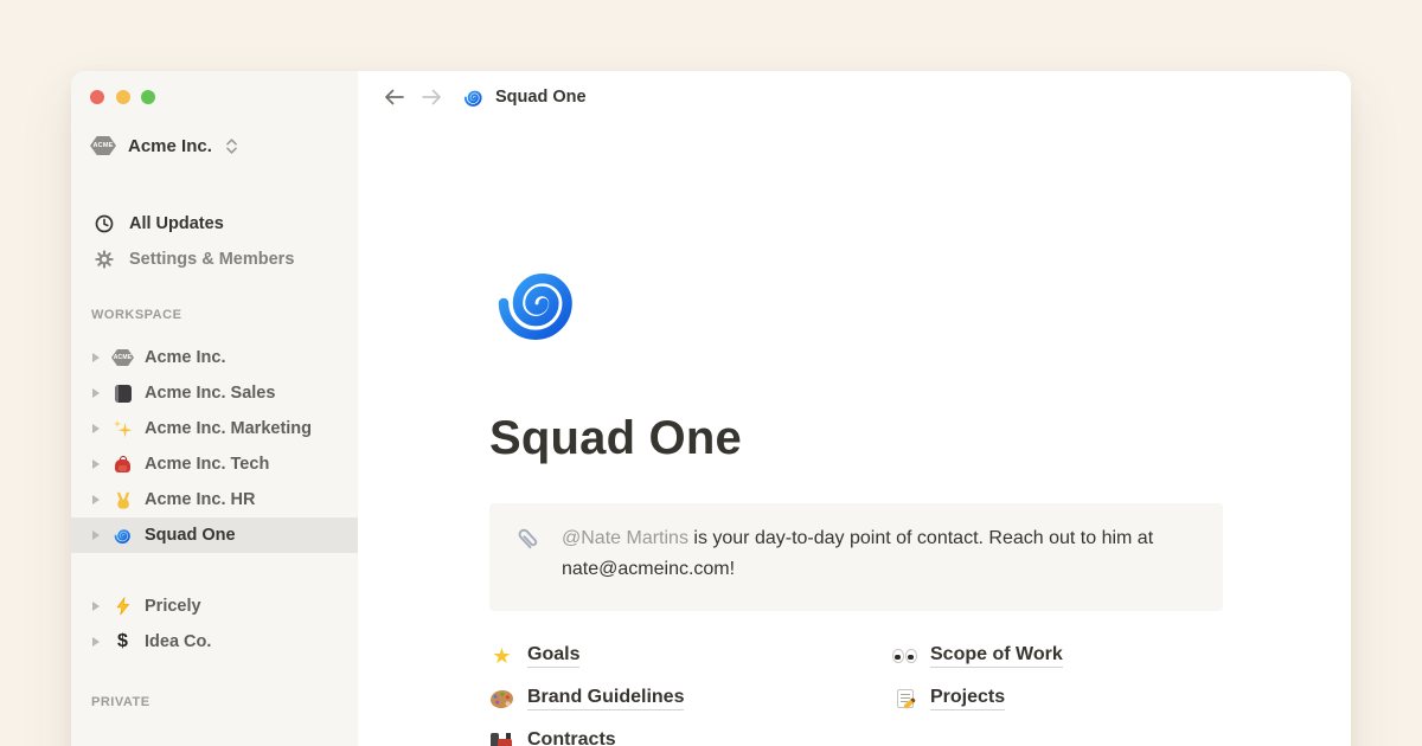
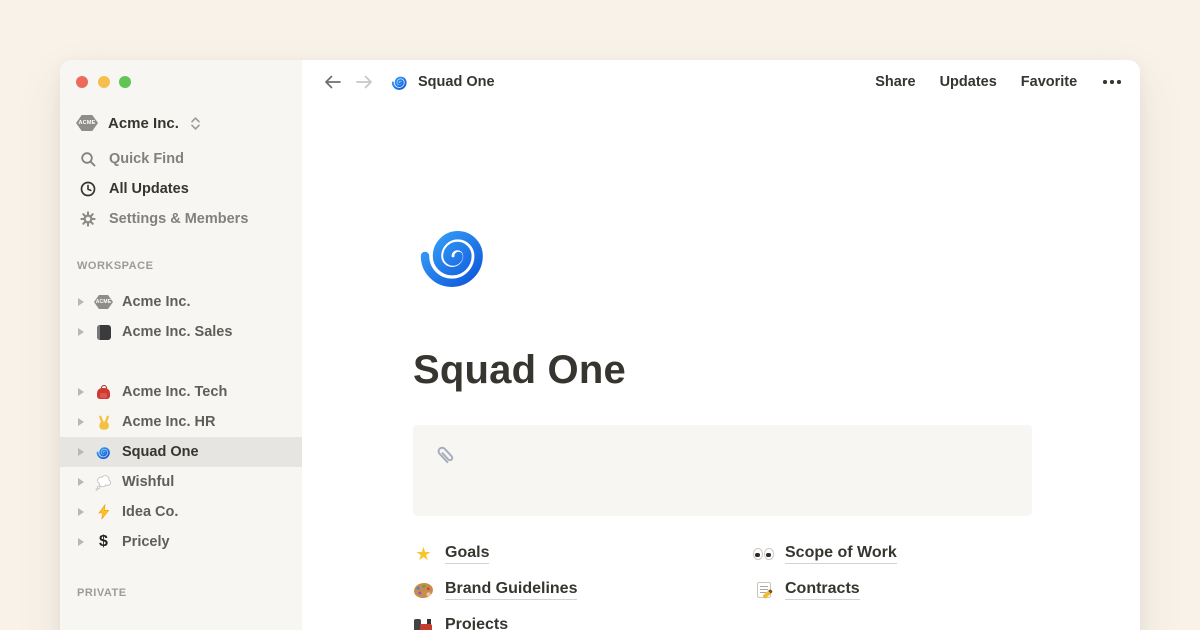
  Acme Inc.
+ Quick Find
  All Updates
  Settings & Members
  WORKSPACE
  Acme Inc.
  Acme Inc. Sales
- Acme Inc. Marketing
  Acme Inc. Tech
  Acme Inc. HR
  Squad One
+ Wishful
- Pricely
+ Idea Co.
  $
- Idea Co.
+ Pricely
  PRIVATE
  Squad One
+ Share
+ Updates
+ Favorite
  Squad One
- @Nate Martins is your day-to-day point of contact. Reach out to him at nate@acmeinc.com!
  ★
  Goals
  Brand Guidelines
- Contracts
+ Projects
  Scope of Work
- Projects
+ Contracts
